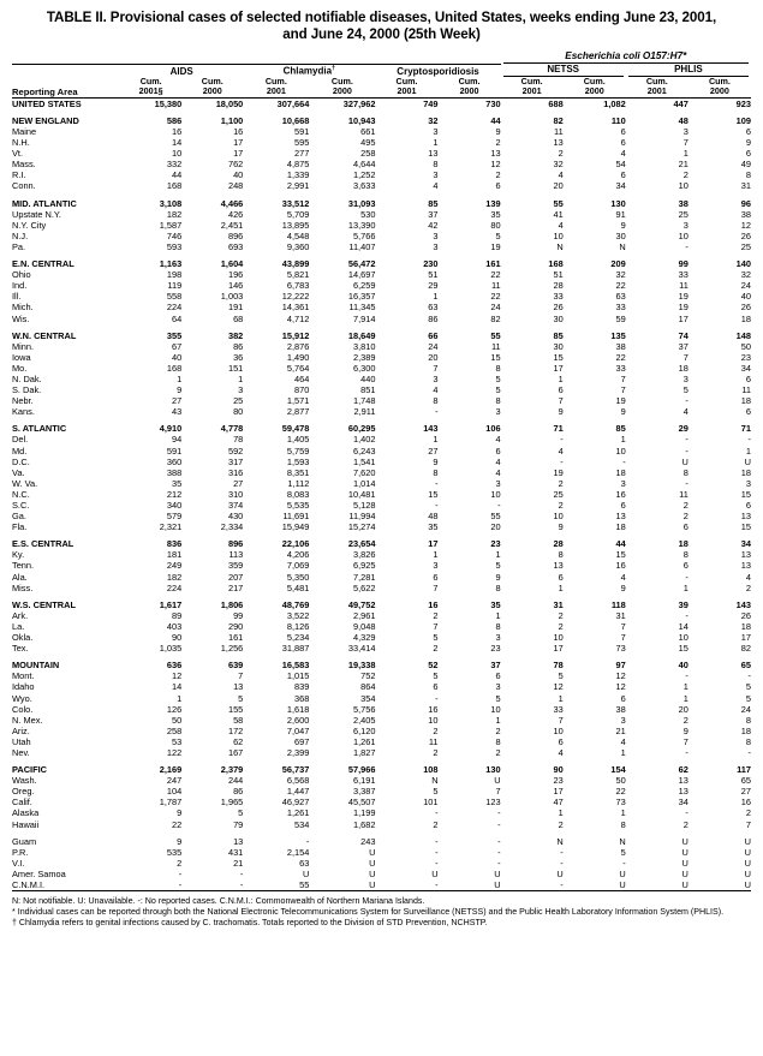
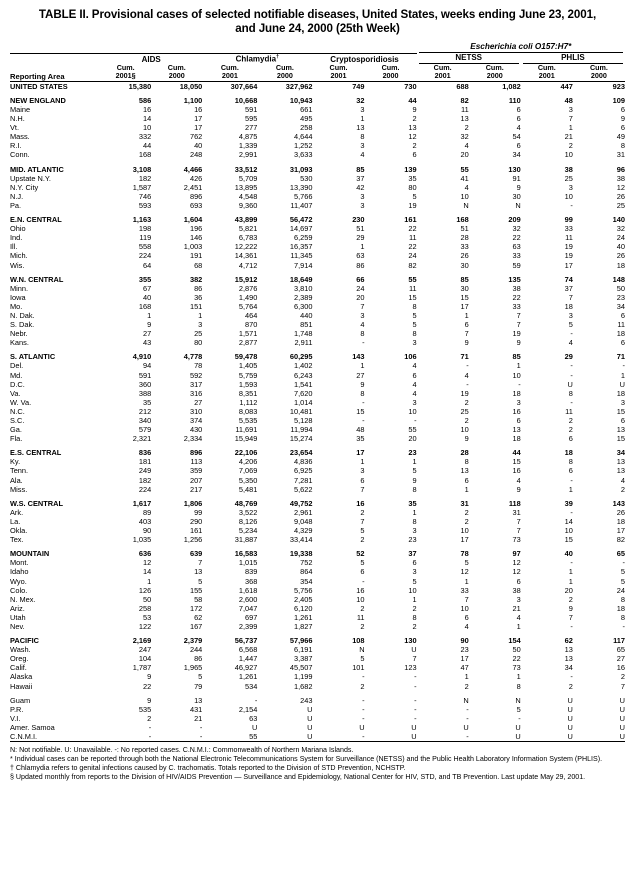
  TABLE II. Provisional cases of selected notifiable diseases, United States, weeks ending June 23, 2001, and June 24, 2000 (25th Week)
  				Escherichia coli O157:H7*
  Reporting Area	AIDS	Chlamydia	Cryptosporidiosis	NETSS	PHLIS
  Cum.2001§	Cum.2000	Cum.2001	Cum.2000	Cum.2001	Cum.2000	Cum.2001	Cum.2000	Cum.2001	Cum.2000
  UNITED STATES	15,380	18,050	307,664	327,962	749	730	688	1,082	447	923
  NEW ENGLAND	586	1,100	10,668	10,943	32	44	82	110	48	109
  Maine	16	16	591	661	3	9	11	6	3	6
  N.H.	14	17	595	495	1	2	13	6	7	9
  Vt.	10	17	277	258	13	13	2	4	1	6
  Mass.	332	762	4,875	4,644	8	12	32	54	21	49
  R.I.	44	40	1,339	1,252	3	2	4	6	2	8
  Conn.	168	248	2,991	3,633	4	6	20	34	10	31
  MID. ATLANTIC	3,108	4,466	33,512	31,093	85	139	55	130	38	96
  Upstate N.Y.	182	426	5,709	530	37	35	41	91	25	38
  N.Y. City	1,587	2,451	13,895	13,390	42	80	4	9	3	12
  N.J.	746	896	4,548	5,766	3	5	10	30	10	26
  Pa.	593	693	9,360	11,407	3	19	N	N	-	25
  E.N. CENTRAL	1,163	1,604	43,899	56,472	230	161	168	209	99	140
  Ohio	198	196	5,821	14,697	51	22	51	32	33	32
  Ind.	119	146	6,783	6,259	29	11	28	22	11	24
  Ill.	558	1,003	12,222	16,357	1	22	33	63	19	40
  Mich.	224	191	14,361	11,345	63	24	26	33	19	26
  Wis.	64	68	4,712	7,914	86	82	30	59	17	18
  W.N. CENTRAL	355	382	15,912	18,649	66	55	85	135	74	148
  Minn.	67	86	2,876	3,810	24	11	30	38	37	50
  Iowa	40	36	1,490	2,389	20	15	15	22	7	23
  Mo.	168	151	5,764	6,300	7	8	17	33	18	34
  N. Dak.	1	1	464	440	3	5	1	7	3	6
  S. Dak.	9	3	870	851	4	5	6	7	5	11
  Nebr.	27	25	1,571	1,748	8	8	7	19	-	18
  Kans.	43	80	2,877	2,911	-	3	9	9	4	6
  S. ATLANTIC	4,910	4,778	59,478	60,295	143	106	71	85	29	71
  Del.	94	78	1,405	1,402	1	4	-	1	-	-
  Md.	591	592	5,759	6,243	27	6	4	10	-	1
  D.C.	360	317	1,593	1,541	9	4	-	-	U	U
  Va.	388	316	8,351	7,620	8	4	19	18	8	18
  W. Va.	35	27	1,112	1,014	-	3	2	3	-	3
  N.C.	212	310	8,083	10,481	15	10	25	16	11	15
  S.C.	340	374	5,535	5,128	-	-	2	6	2	6
  Ga.	579	430	11,691	11,994	48	55	10	13	2	13
  Fla.	2,321	2,334	15,949	15,274	35	20	9	18	6	15
  E.S. CENTRAL	836	896	22,106	23,654	17	23	28	44	18	34
- Ky.	181	113	4,206	3,826	1	1	8	15	8	13
+ Ky.	181	113	4,206	4,836	1	1	8	15	8	13
  Tenn.	249	359	7,069	6,925	3	5	13	16	6	13
  Ala.	182	207	5,350	7,281	6	9	6	4	-	4
  Miss.	224	217	5,481	5,622	7	8	1	9	1	2
  W.S. CENTRAL	1,617	1,806	48,769	49,752	16	35	31	118	39	143
  Ark.	89	99	3,522	2,961	2	1	2	31	-	26
  La.	403	290	8,126	9,048	7	8	2	7	14	18
  Okla.	90	161	5,234	4,329	5	3	10	7	10	17
  Tex.	1,035	1,256	31,887	33,414	2	23	17	73	15	82
  MOUNTAIN	636	639	16,583	19,338	52	37	78	97	40	65
  Mont.	12	7	1,015	752	5	6	5	12	-	-
  Idaho	14	13	839	864	6	3	12	12	1	5
  Wyo.	1	5	368	354	-	5	1	6	1	5
  Colo.	126	155	1,618	5,756	16	10	33	38	20	24
  N. Mex.	50	58	2,600	2,405	10	1	7	3	2	8
  Ariz.	258	172	7,047	6,120	2	2	10	21	9	18
  Utah	53	62	697	1,261	11	8	6	4	7	8
  Nev.	122	167	2,399	1,827	2	2	4	1	-	-
  PACIFIC	2,169	2,379	56,737	57,966	108	130	90	154	62	117
  Wash.	247	244	6,568	6,191	N	U	23	50	13	65
  Oreg.	104	86	1,447	3,387	5	7	17	22	13	27
  Calif.	1,787	1,965	46,927	45,507	101	123	47	73	34	16
  Alaska	9	5	1,261	1,199	-	-	1	1	-	2
  Hawaii	22	79	534	1,682	2	-	2	8	2	7
  Guam	9	13	-	243	-	-	N	N	U	U
  P.R.	535	431	2,154	U	-	-	-	5	U	U
  V.I.	2	21	63	U	-	-	-	-	U	U
  Amer. Samoa	-	-	U	U	U	U	U	U	U	U
  C.N.M.I.	-	-	55	U	-	U	-	U	U	U
  N: Not notifiable. U: Unavailable. -: No reported cases. C.N.M.I.: Commonwealth of Northern Mariana Islands.
  * Individual cases can be reported through both the National Electronic Telecommunications System for Surveillance (NETSS) and the Public Health Laboratory Information System (PHLIS).
  † Chlamydia refers to genital infections caused by C. trachomatis. Totals reported to the Division of STD Prevention, NCHSTP.
+ § Updated monthly from reports to the Division of HIV/AIDS Prevention — Surveillance and Epidemiology, National Center for HIV, STD, and TB Prevention. Last update May 29, 2001.
